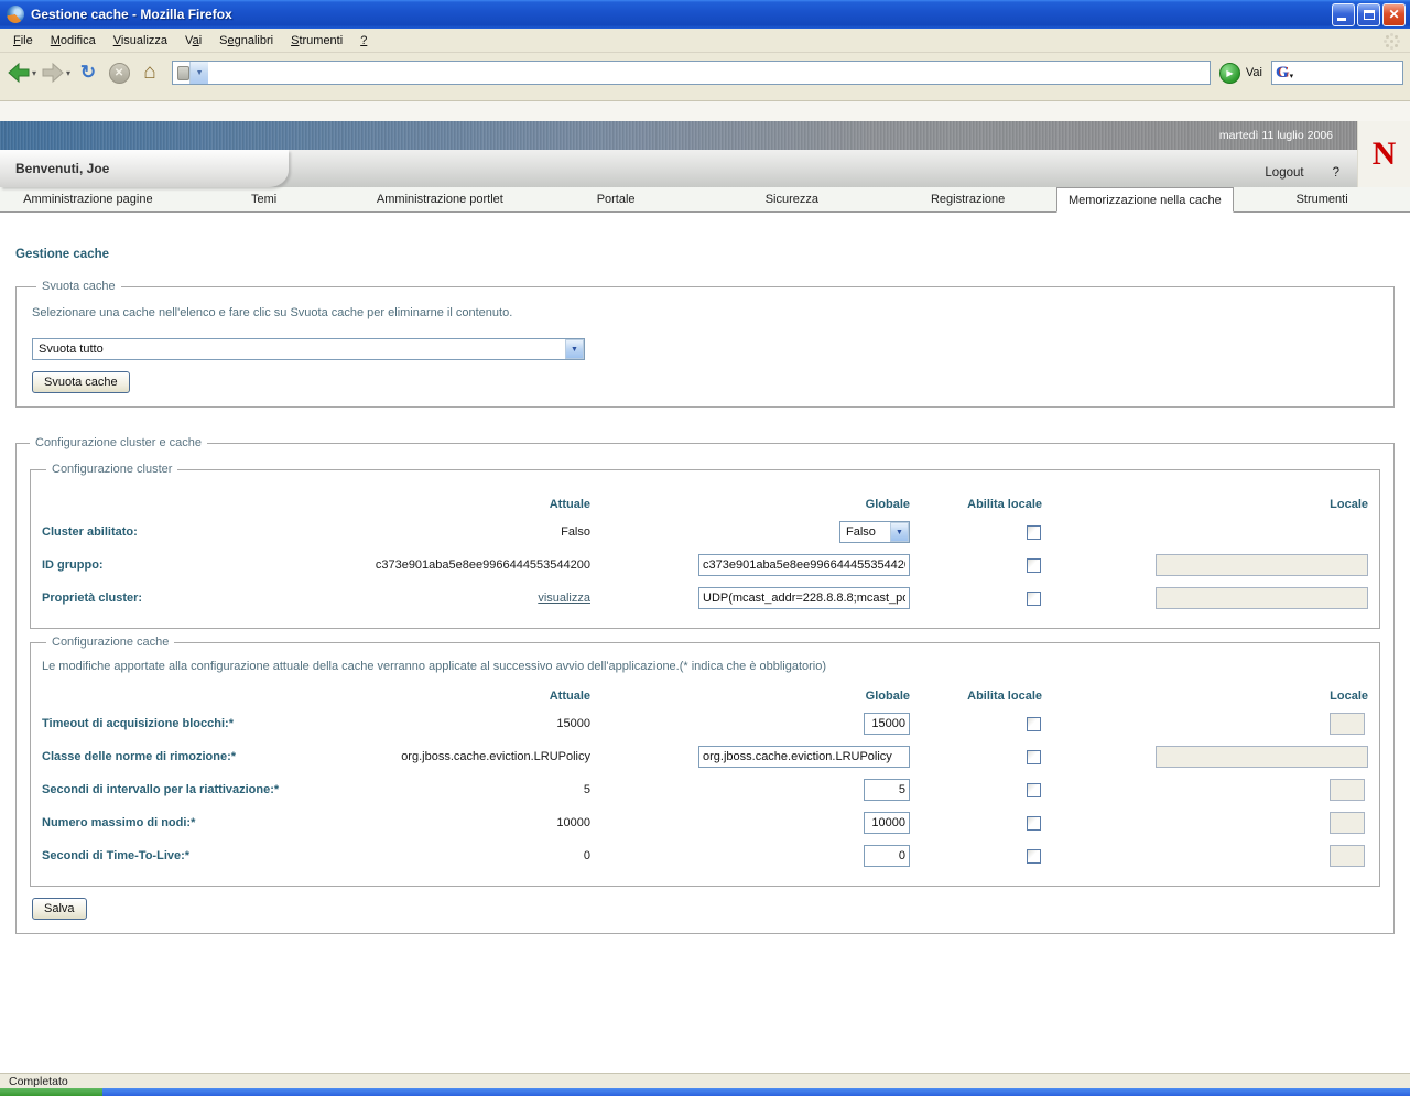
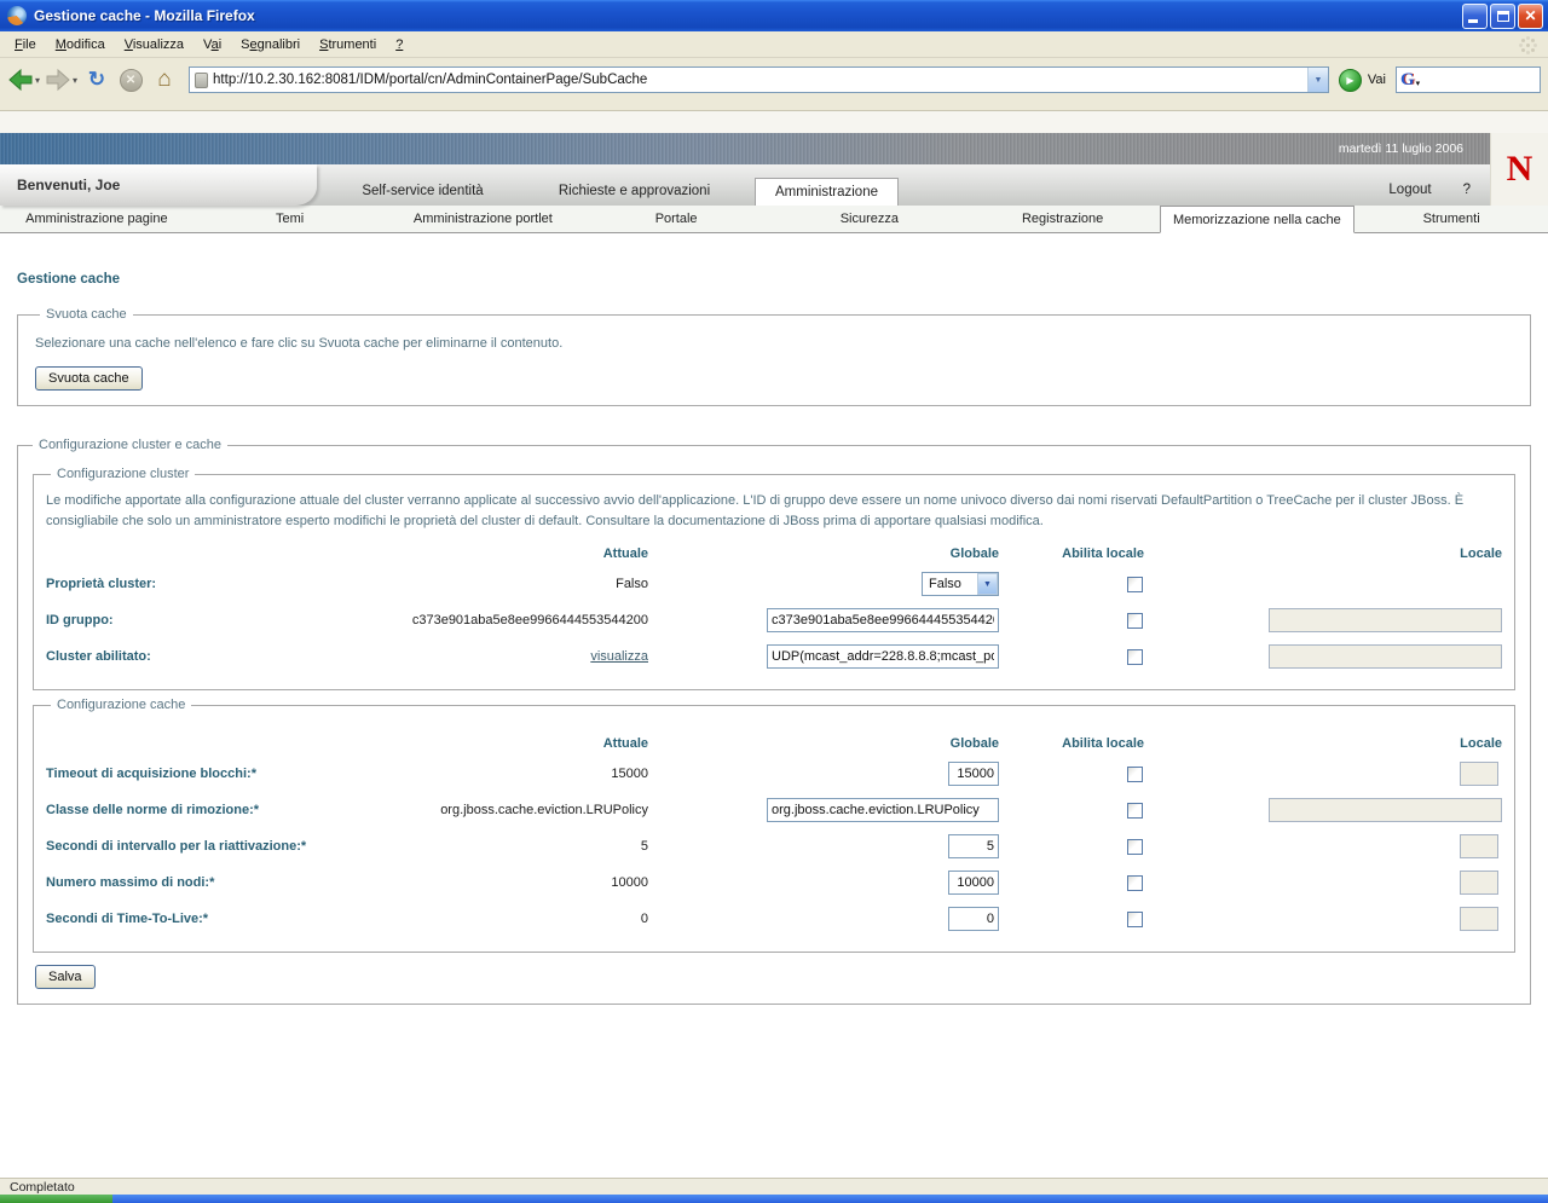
  Gestione cache - Mozilla Firefox
  ✕
  File
  Modifica
  Visualizza
  Vai
  Segnalibri
  Strumenti
  ?
  ▾
  ▾
  ↻
  ✕
  ⌂
+ http://10.2.30.162:8081/IDM/portal/cn/AdminContainerPage/SubCache
  ▶
  Vai
  G
  martedì 11 luglio 2006
  Benvenuti, Joe
+ Self-service identità
+ Richieste e approvazioni
+ Amministrazione
  Logout
  ?
  N
  Amministrazione pagine
  Temi
  Amministrazione portlet
  Portale
  Sicurezza
  Registrazione
  Memorizzazione nella cache
  Strumenti
  Gestione cache
  Svuota cache
  Selezionare una cache nell'elenco e fare clic su Svuota cache per eliminarne il contenuto.
- Svuota tutto
  Svuota cache
  Configurazione cluster e cache
  Configurazione cluster
+ Le modifiche apportate alla configurazione attuale del cluster verranno applicate al successivo avvio dell'applicazione. L'ID di gruppo deve essere un nome univoco diverso dai nomi riservati DefaultPartition o TreeCache per il cluster JBoss. È consigliabile che solo un amministratore esperto modifichi le proprietà del cluster di default. Consultare la documentazione di JBoss prima di apportare qualsiasi modifica.
  Attuale
  Globale
  Abilita locale
  Locale
- Cluster abilitato:
+ Proprietà cluster:
  Falso
  Falso
  ID gruppo:
  c373e901aba5e8ee9966444553544200
  c373e901aba5e8ee99664445535442
- Proprietà cluster:
+ Cluster abilitato:
  visualizza
  UDP(mcast_addr=228.8.8.8;mcast_p
  Configurazione cache
- Le modifiche apportate alla configurazione attuale della cache verranno applicate al successivo avvio dell'applicazione.(* indica che è obbligatorio)
  Attuale
  Globale
  Abilita locale
  Locale
  Timeout di acquisizione blocchi:*
  15000
  15000
  Classe delle norme di rimozione:*
  org.jboss.cache.eviction.LRUPolicy
  org.jboss.cache.eviction.LRUPolicy
  Secondi di intervallo per la riattivazione:*
  5
  5
  Numero massimo di nodi:*
  10000
  10000
  Secondi di Time-To-Live:*
  0
  0
  Salva
  Completato
